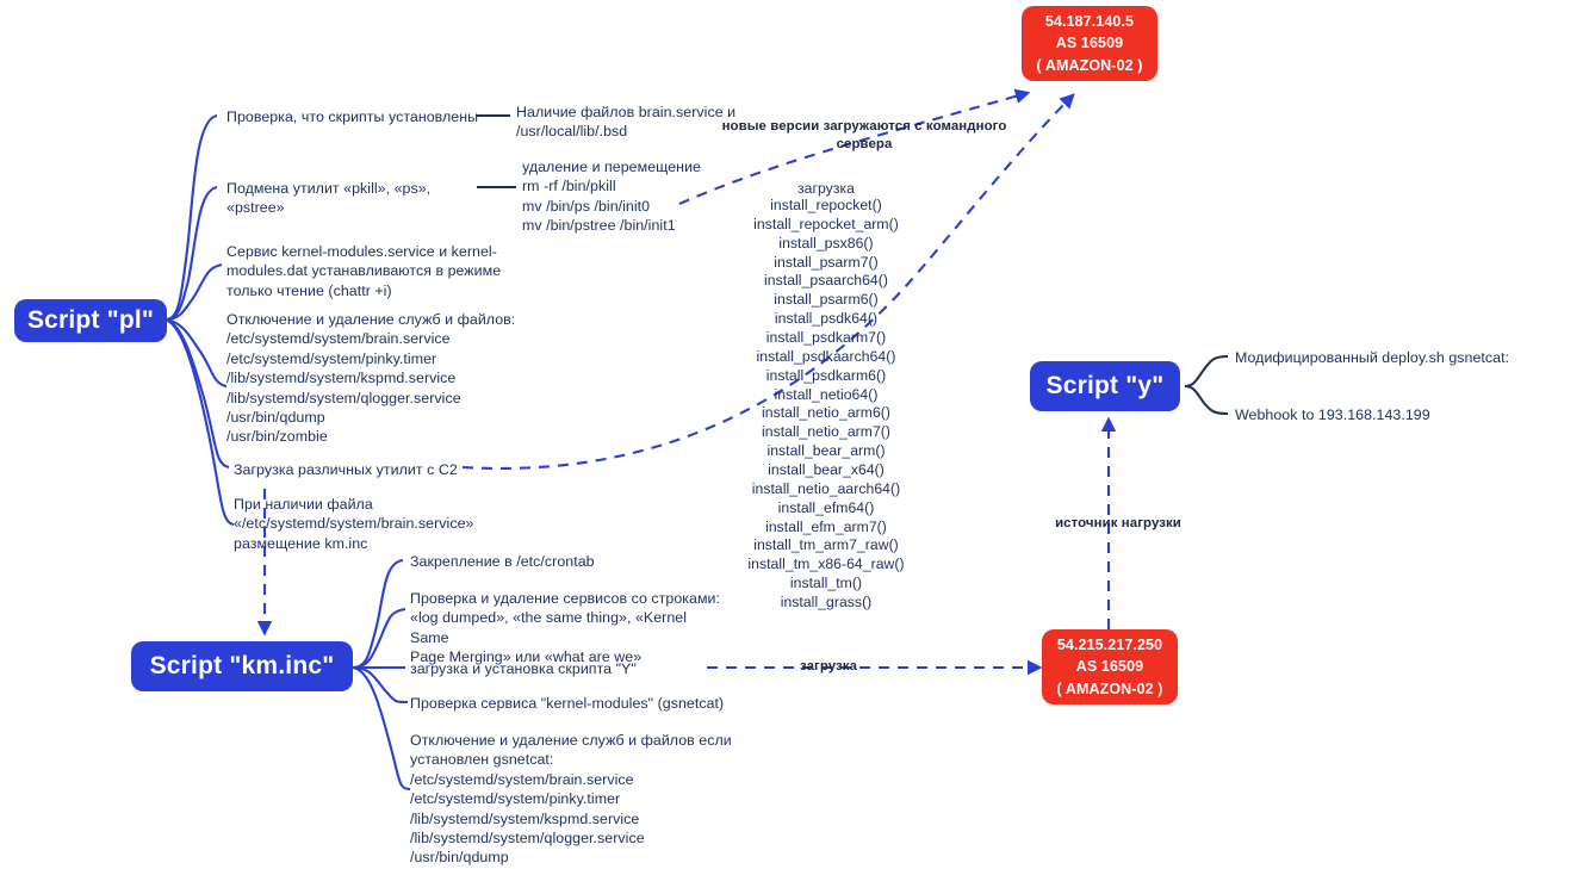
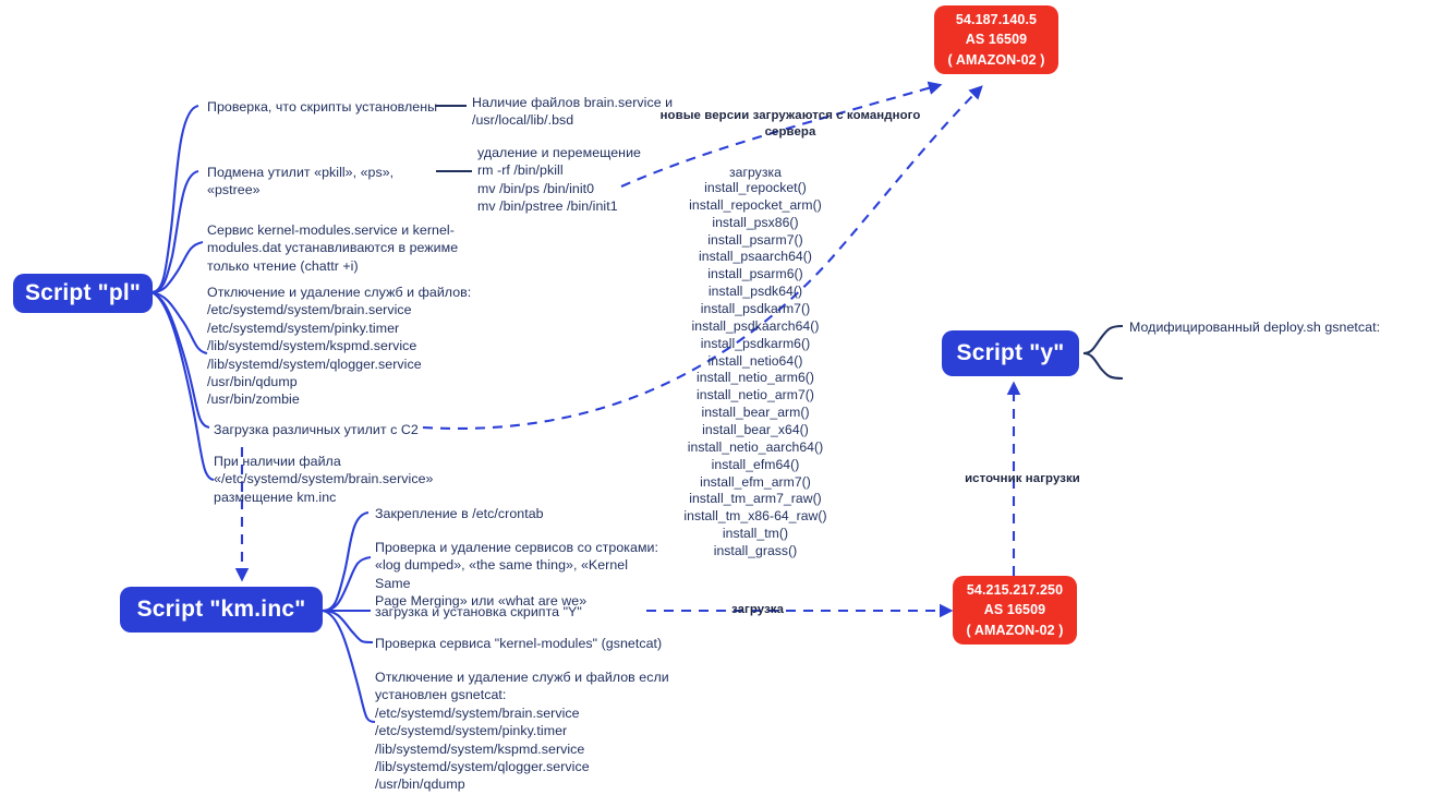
  Script "pl"
  Script "km.inc"
  Script "y"
  54.187.140.5
  AS 16509
  ( AMAZON-02 )
  54.215.217.250
  AS 16509
  ( AMAZON-02 )
  Проверка, что скрипты установлены
  Подмена утилит «pkill», «ps», «pstree»
  Сервис kernel-modules.service и kernel-
  modules.dat устанавливаются в режиме
  только чтение (chattr +i)
  Отключение и удаление служб и файлов:
  /etc/systemd/system/brain.service
  /etc/systemd/system/pinky.timer
  /lib/systemd/system/kspmd.service
  /lib/systemd/system/qlogger.service
  /usr/bin/qdump
  /usr/bin/zombie
  Загрузка различных утилит с C2
  При наличии файла
  «/etc/systemd/system/brain.service»
  размещение km.inc
  Наличие файлов brain.service и
  /usr/local/lib/.bsd
  удаление и перемещение
  rm -rf /bin/pkill
  mv /bin/ps /bin/init0
  mv /bin/pstree /bin/init1
  загрузка
  install_repocket()
  install_repocket_arm()
  install_psx86()
  install_psarm7()
  install_psaarch64()
  install_psarm6()
  install_psdk64()
  install_psdkarm7()
  install_psdkaarch64()
  install_psdkarm6()
  install_netio64()
  install_netio_arm6()
  install_netio_arm7()
  install_bear_arm()
  install_bear_x64()
  install_netio_aarch64()
  install_efm64()
  install_efm_arm7()
  install_tm_arm7_raw()
  install_tm_x86-64_raw()
  install_tm()
  install_grass()
  Закрепление в /etc/crontab
  Проверка и удаление сервисов со строками:
  «log dumped», «the same thing», «Kernel Same
  Page Merging» или «what are we»
  загрузка и установка скрипта "Y"
  Проверка сервиса "kernel-modules" (gsnetcat)
  Отключение и удаление служб и файлов если
  установлен gsnetcat:
  /etc/systemd/system/brain.service
  /etc/systemd/system/pinky.timer
  /lib/systemd/system/kspmd.service
  /lib/systemd/system/qlogger.service
  /usr/bin/qdump
  Модифицированный deploy.sh gsnetcat:
- Webhook to 193.168.143.199
  новые версии загружаются с командного сервера
  загрузка
  источник нагрузки
